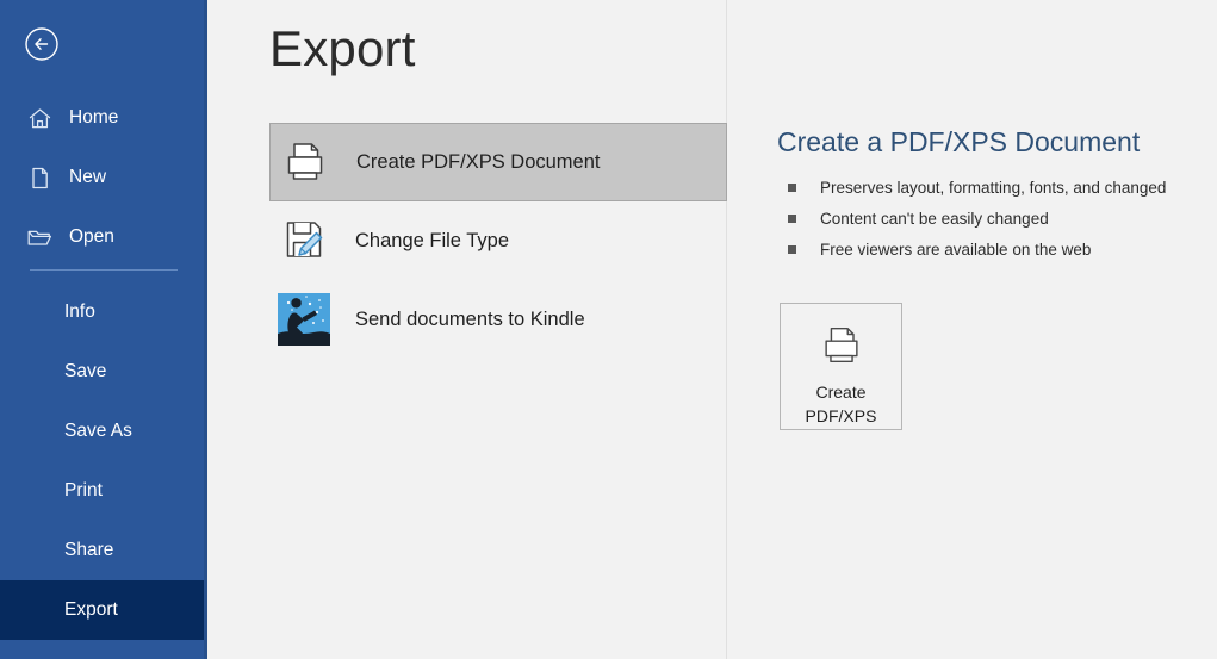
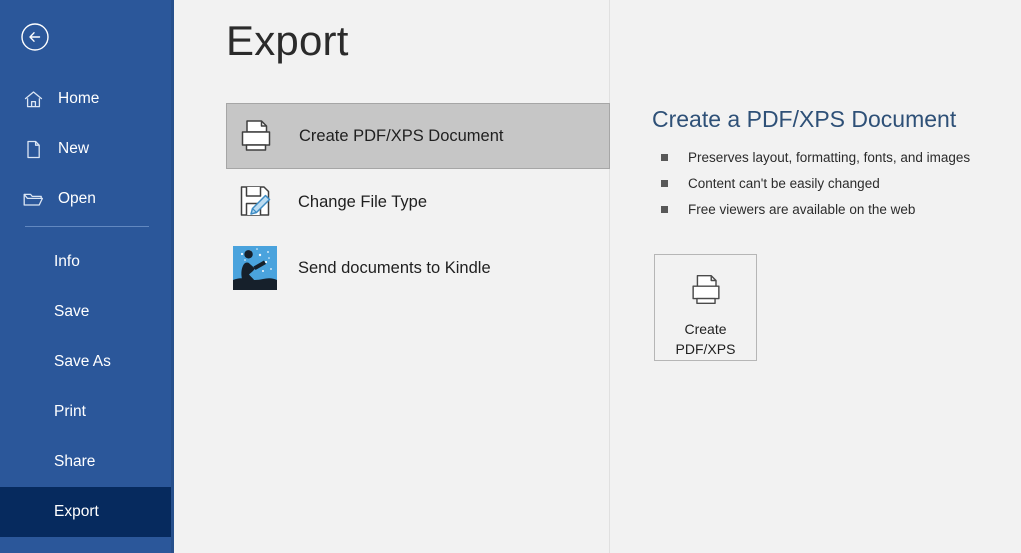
  Home
  New
  Open
  Info
  Save
  Save As
  Print
  Share
  Export
  Export
  Create PDF/XPS Document
  Change File Type
  Send documents to Kindle
  Create a PDF/XPS Document
- Preserves layout, formatting, fonts, and changed
+ Preserves layout, formatting, fonts, and images
  Content can't be easily changed
  Free viewers are available on the web
  Create
  PDF/XPS
